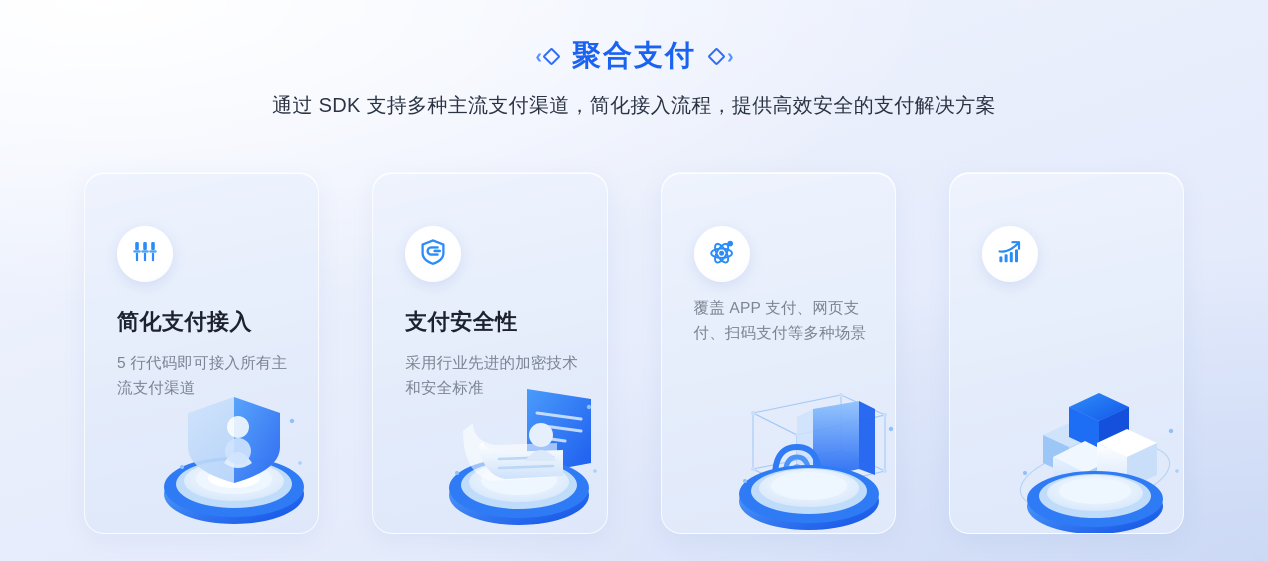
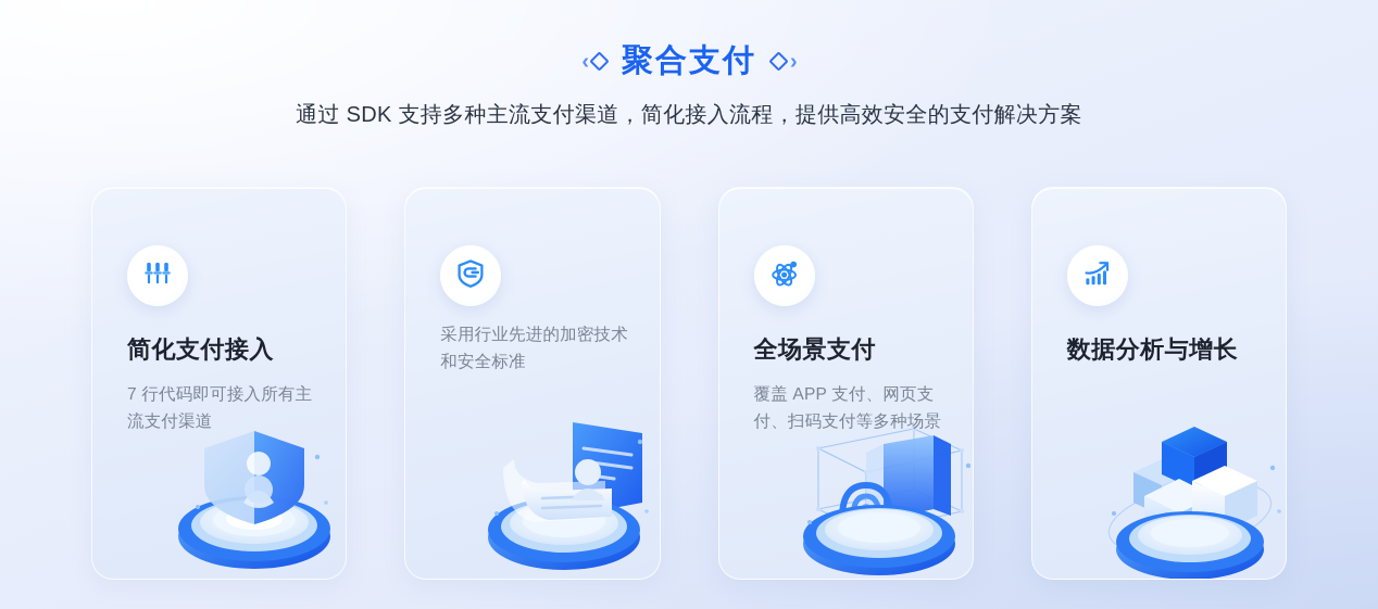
  ‹
  聚合支付
  ›
  通过 SDK 支持多种主流支付渠道，简化接入流程，提供高效安全的支付解决方案
  简化支付接入
- 5 行代码即可接入所有主流支付渠道
+ 7 行代码即可接入所有主流支付渠道
- 支付安全性
  采用行业先进的加密技术和安全标准
+ 全场景支付
  覆盖 APP 支付、网页支付、扫码支付等多种场景
+ 数据分析与增长
